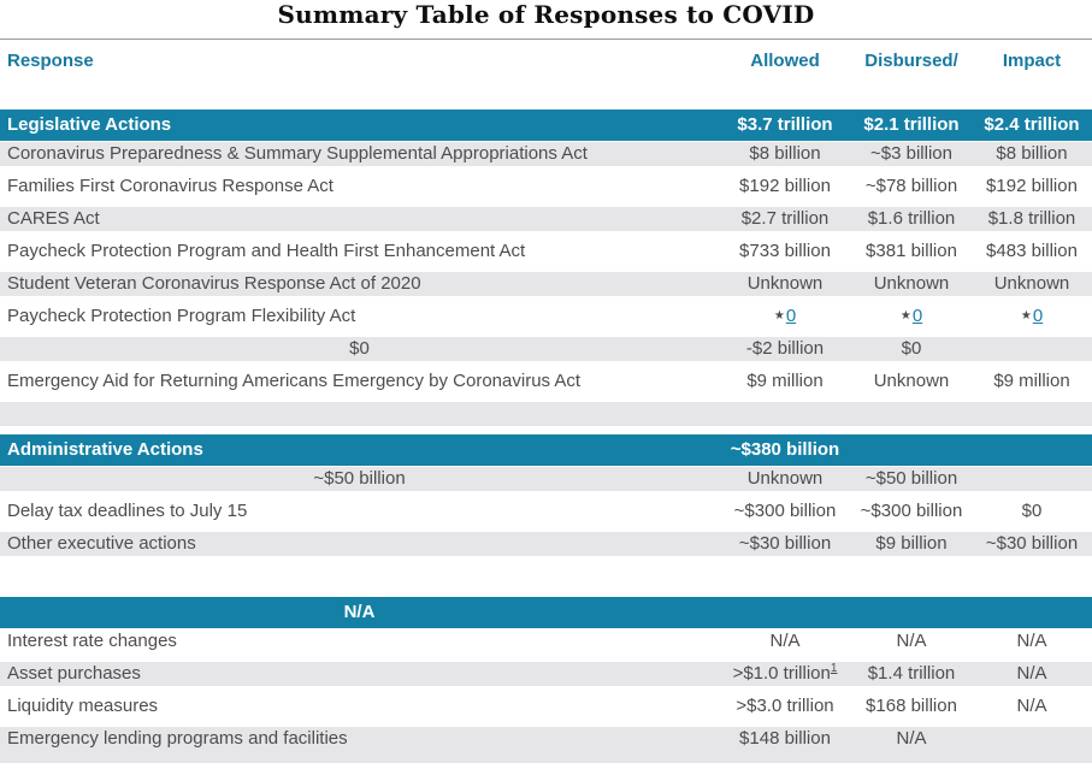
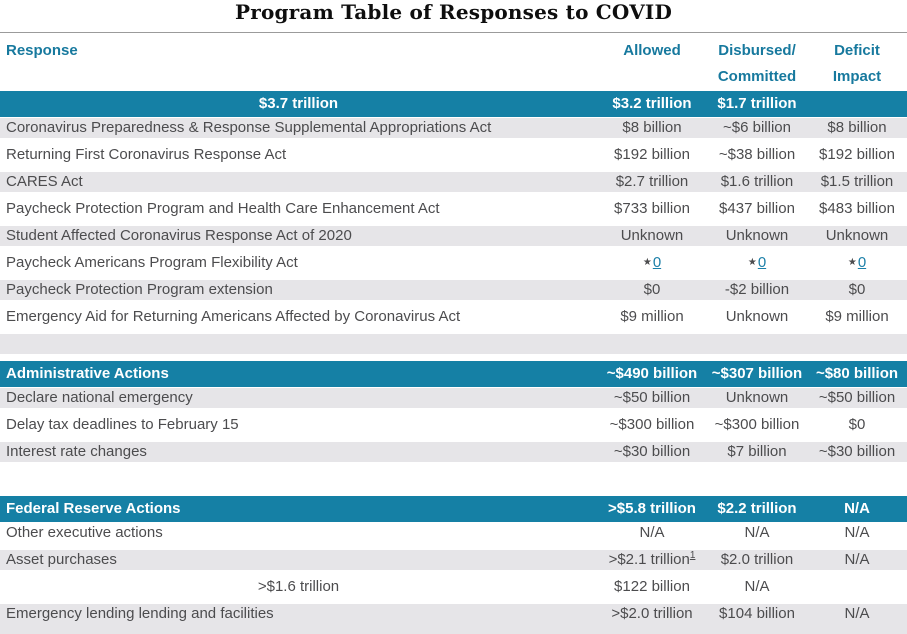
- Summary Table of Responses to COVID
+ Program Table of Responses to COVID
  Response
  Allowed
  Disbursed/
+ Committed
+ Deficit
  Impact
- Legislative Actions
  $3.7 trillion
- $2.1 trillion
+ $3.2 trillion
- $2.4 trillion
+ $1.7 trillion
- Coronavirus Preparedness & Summary Supplemental Appropriations Act
+ Coronavirus Preparedness & Response Supplemental Appropriations Act
  $8 billion
- ~$3 billion
+ ~$6 billion
  $8 billion
- Families First Coronavirus Response Act
+ Returning First Coronavirus Response Act
  $192 billion
- ~$78 billion
+ ~$38 billion
  $192 billion
  CARES Act
  $2.7 trillion
  $1.6 trillion
- $1.8 trillion
+ $1.5 trillion
- Paycheck Protection Program and Health First Enhancement Act
+ Paycheck Protection Program and Health Care Enhancement Act
  $733 billion
- $381 billion
+ $437 billion
  $483 billion
- Student Veteran Coronavirus Response Act of 2020
+ Student Affected Coronavirus Response Act of 2020
  Unknown
  Unknown
  Unknown
- Paycheck Protection Program Flexibility Act
+ Paycheck Americans Program Flexibility Act
  ★0
  ★0
  ★0
+ Paycheck Protection Program extension
  $0
  -$2 billion
  $0
- Emergency Aid for Returning Americans Emergency by Coronavirus Act
+ Emergency Aid for Returning Americans Affected by Coronavirus Act
  $9 million
  Unknown
  $9 million
  Administrative Actions
- ~$380 billion
+ ~$490 billion
+ ~$307 billion
+ ~$80 billion
+ Declare national emergency
  ~$50 billion
  Unknown
  ~$50 billion
- Delay tax deadlines to July 15
+ Delay tax deadlines to February 15
  ~$300 billion
  ~$300 billion
  $0
- Other executive actions
+ Interest rate changes
  ~$30 billion
- $9 billion
+ $7 billion
  ~$30 billion
+ Federal Reserve Actions
+ >$5.8 trillion
+ $2.2 trillion
  N/A
- Interest rate changes
+ Other executive actions
  N/A
  N/A
  N/A
  Asset purchases
- >$1.0 trillion1
+ >$2.1 trillion1
- $1.4 trillion
+ $2.0 trillion
  N/A
- Liquidity measures
- >$3.0 trillion
+ >$1.6 trillion
- $168 billion
+ $122 billion
  N/A
- Emergency lending programs and facilities
+ Emergency lending lending and facilities
+ >$2.0 trillion
- $148 billion
+ $104 billion
  N/A
